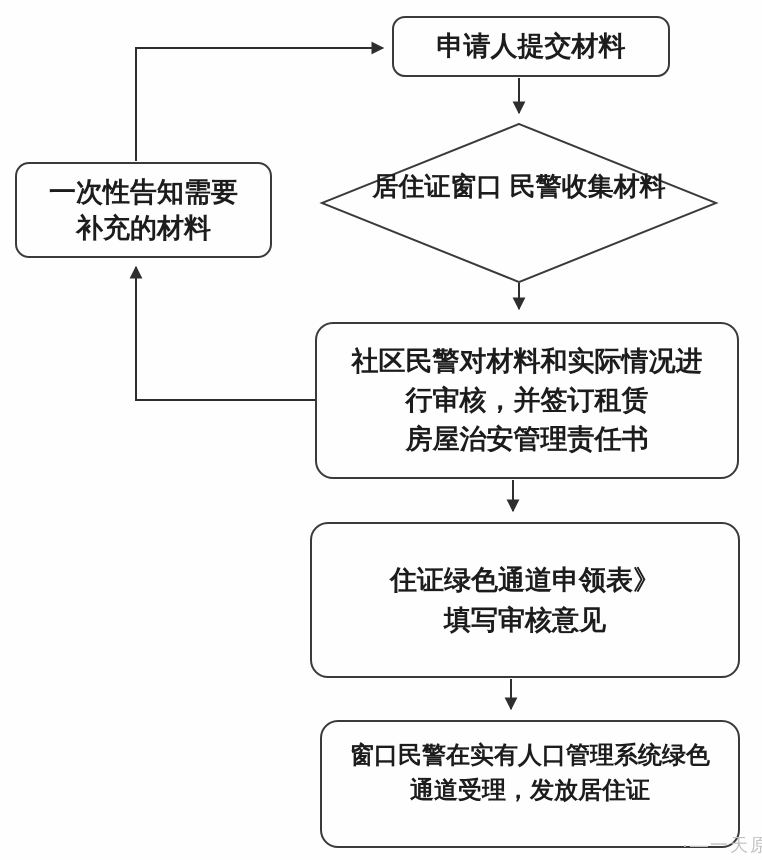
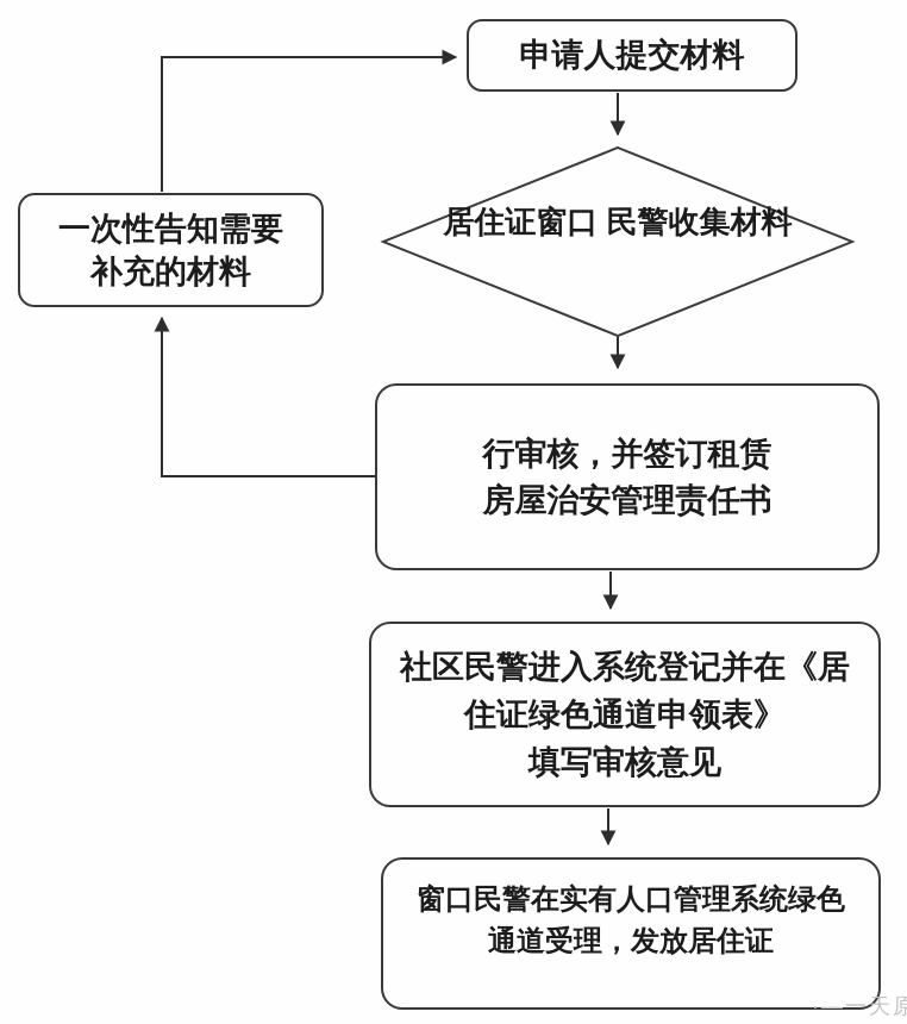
  申请人提交材料
  居住证窗口 民警收集材料
  一次性告知需要
  补充的材料
- 社区民警对材料和实际情况进
  行审核，并签订租赁
  房屋治安管理责任书
+ 社区民警进入系统登记并在《居
  住证绿色通道申领表》
  填写审核意见
  窗口民警在实有人口管理系统绿色
  通道受理，发放居住证
  ·—一天原
